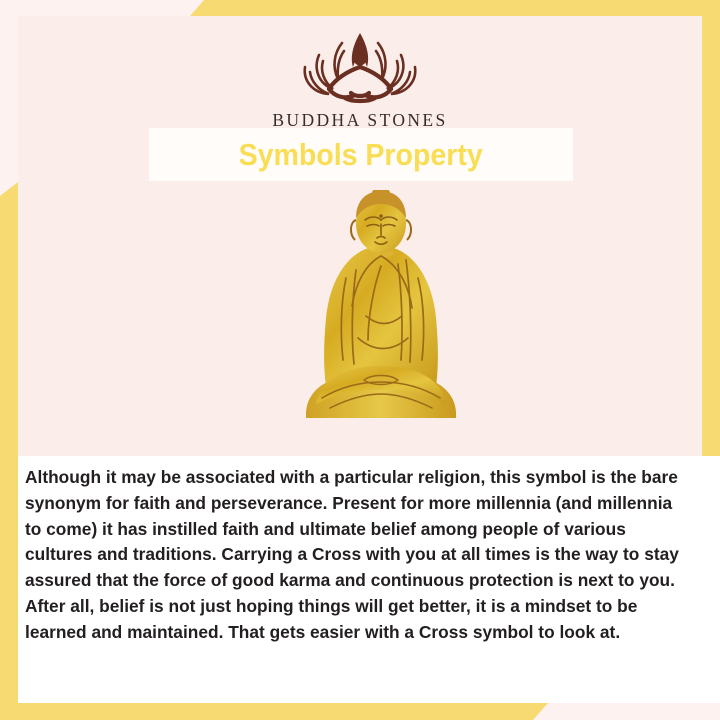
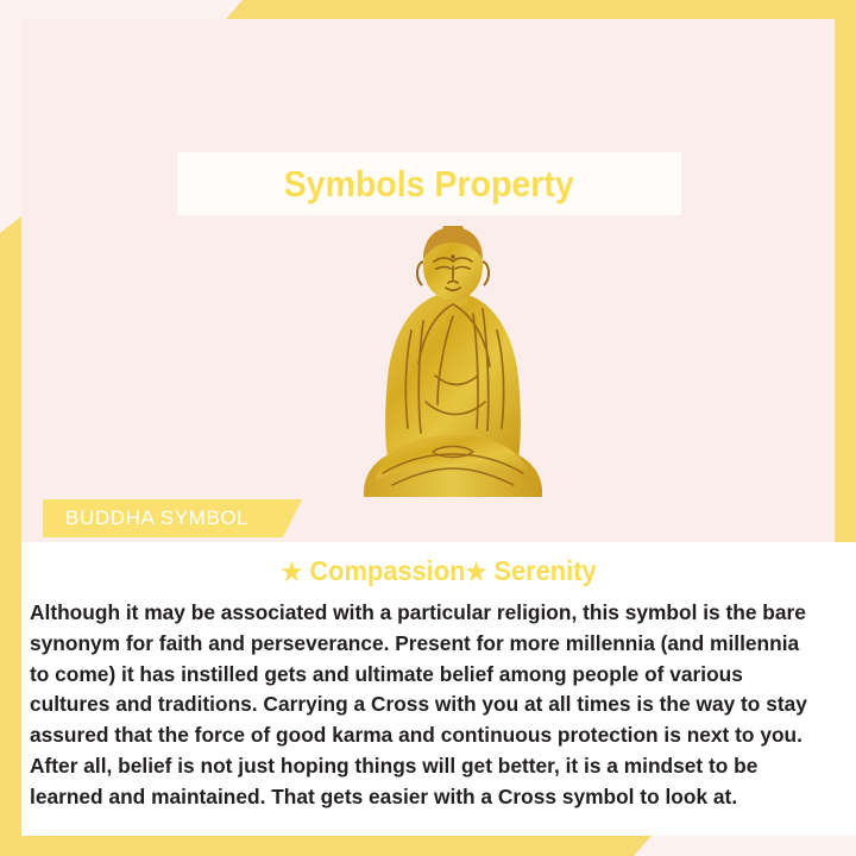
- BUDDHA STONES
  Symbols Property
+ BUDDHA SYMBOL
+ ★ Compassion★ Serenity
- Although it may be associated with a particular religion, this symbol is the bare synonym for faith and perseverance. Present for more millennia (and millennia to come) it has instilled faith and ultimate belief among people of various cultures and traditions. Carrying a Cross with you at all times is the way to stay assured that the force of good karma and continuous protection is next to you. After all, belief is not just hoping things will get better, it is a mindset to be learned and maintained. That gets easier with a Cross symbol to look at.
+ Although it may be associated with a particular religion, this symbol is the bare synonym for faith and perseverance. Present for more millennia (and millennia to come) it has instilled gets and ultimate belief among people of various cultures and traditions. Carrying a Cross with you at all times is the way to stay assured that the force of good karma and continuous protection is next to you. After all, belief is not just hoping things will get better, it is a mindset to be learned and maintained. That gets easier with a Cross symbol to look at.
